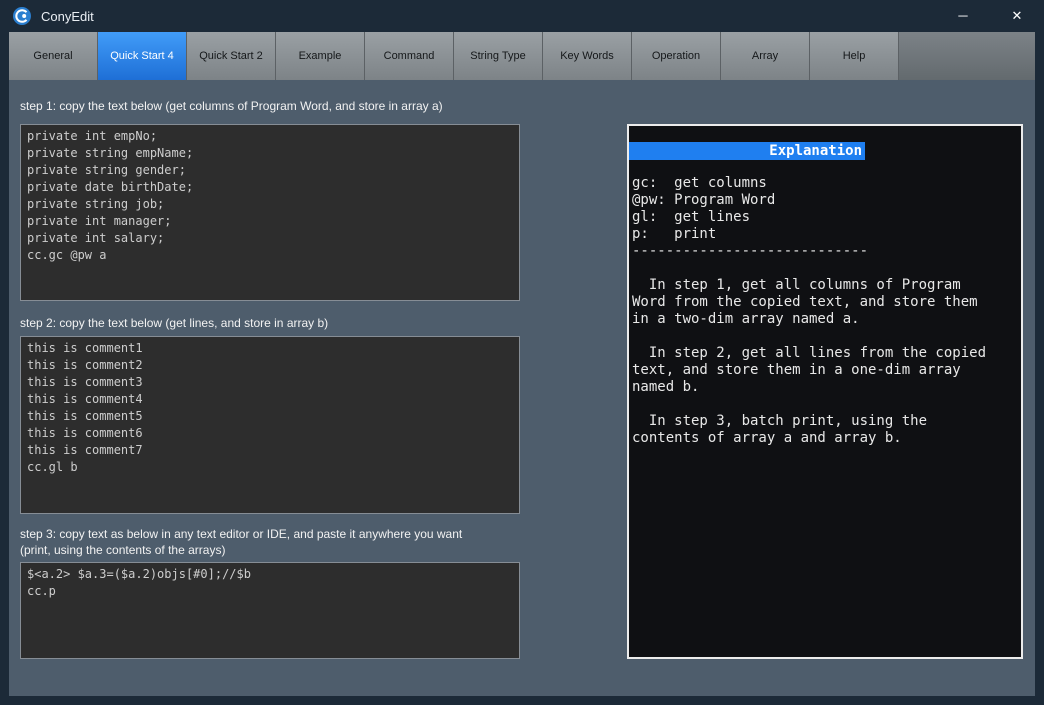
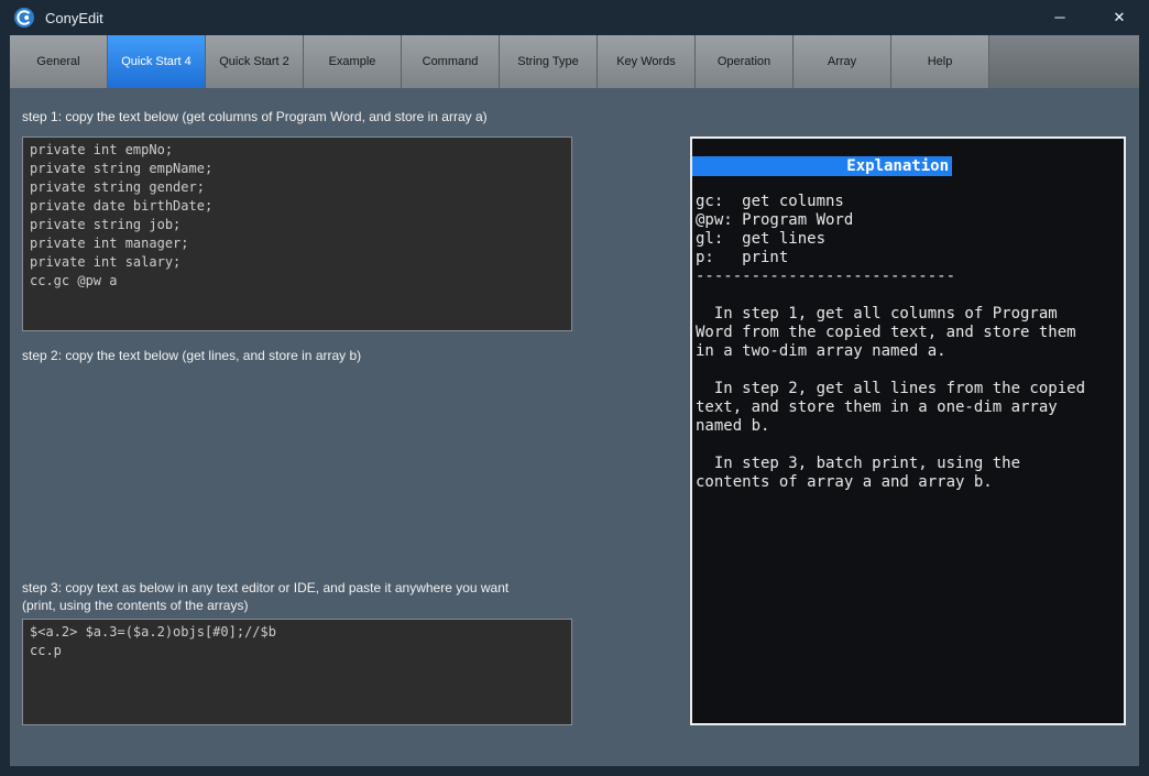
  ConyEdit
  ─
  ✕
  General
  Quick Start 4
  Quick Start 2
  Example
  Command
  String Type
  Key Words
  Operation
  Array
  Help
  step 1: copy the text below (get columns of Program Word, and store in array a)
  private int empNo;
  private string empName;
  private string gender;
  private date birthDate;
  private string job;
  private int manager;
  private int salary;
  cc.gc @pw a
  step 2: copy the text below (get lines, and store in array b)
- this is comment1
- this is comment2
- this is comment3
- this is comment4
- this is comment5
- this is comment6
- this is comment7
- cc.gl b
  step 3: copy text as below in any text editor or IDE, and paste it anywhere you want
  (print, using the contents of the arrays)
  $<a.2> $a.3=($a.2)objs[#0];//$b
  cc.p
  Explanation
  gc: get columns
  @pw: Program Word
  gl: get lines
  p: print
  ----------------------------
  In step 1, get all columns of Program
  Word from the copied text, and store them
  in a two-dim array named a.
  In step 2, get all lines from the copied
  text, and store them in a one-dim array
  named b.
  In step 3, batch print, using the
  contents of array a and array b.
